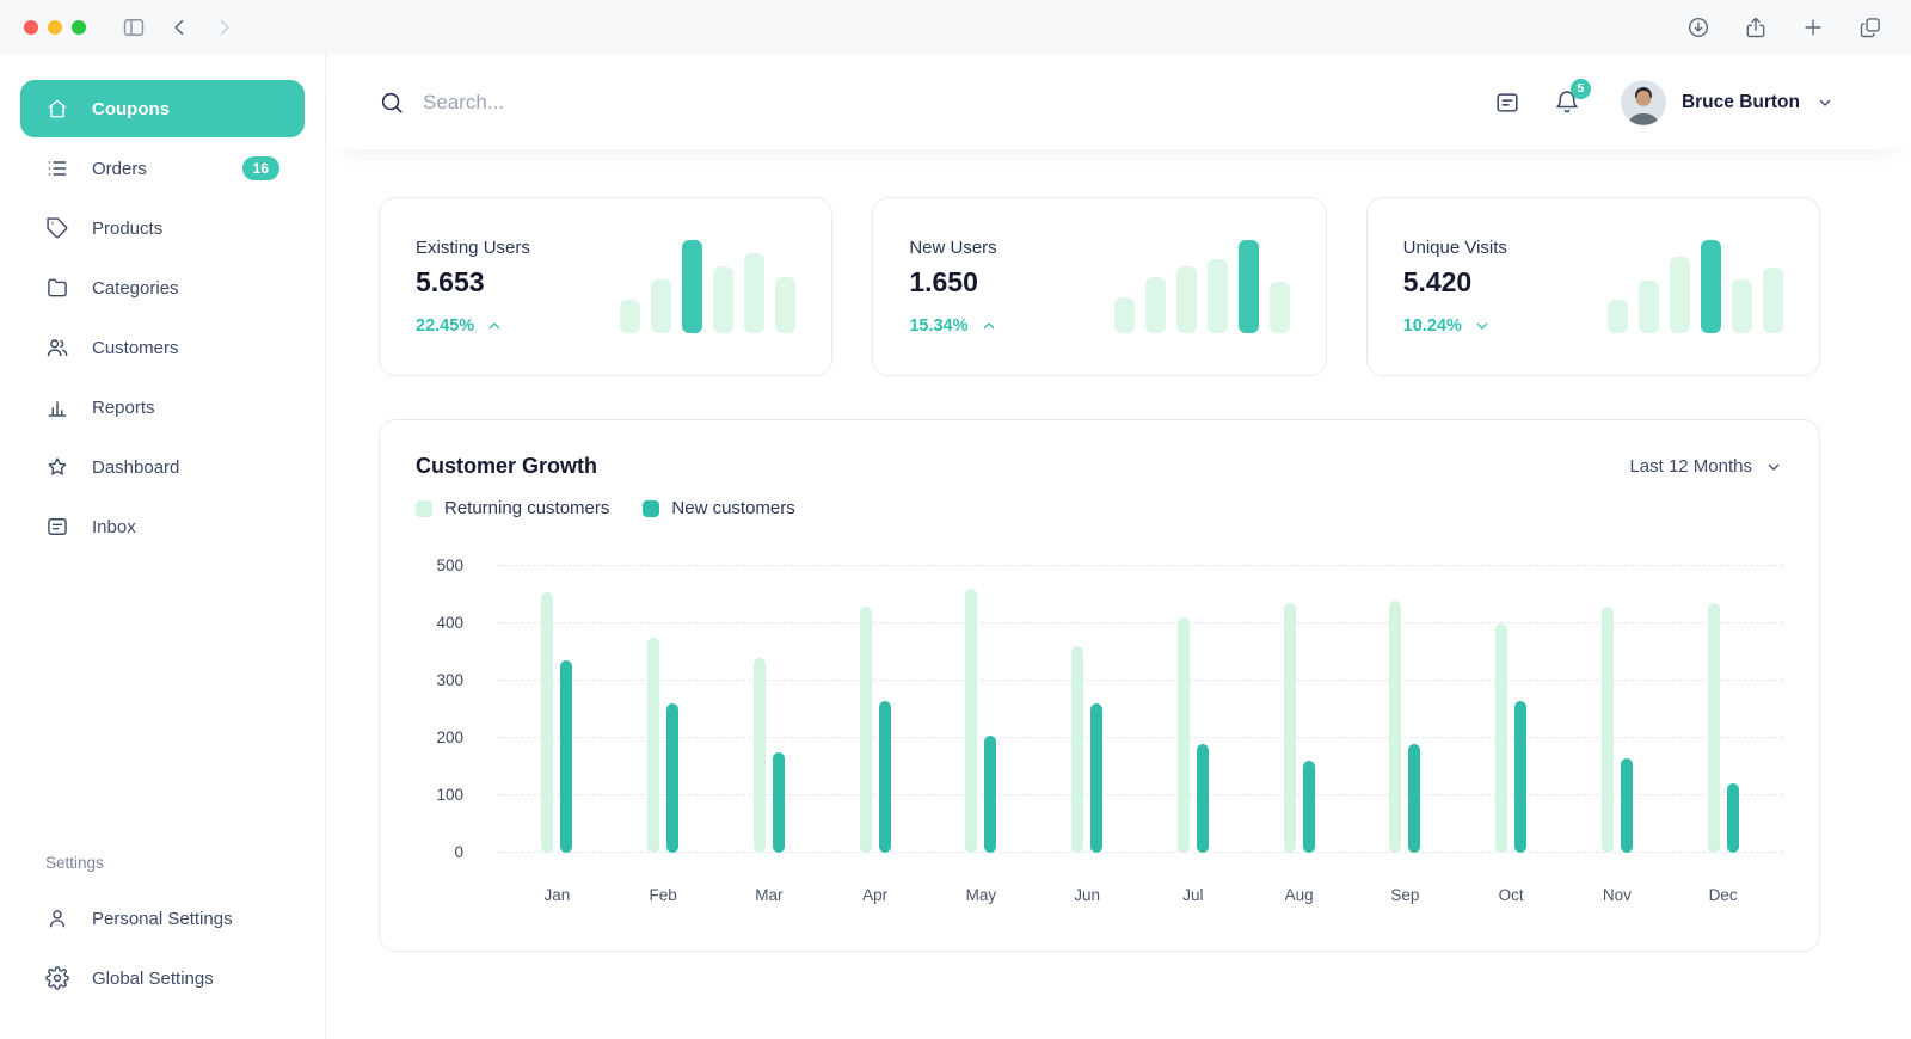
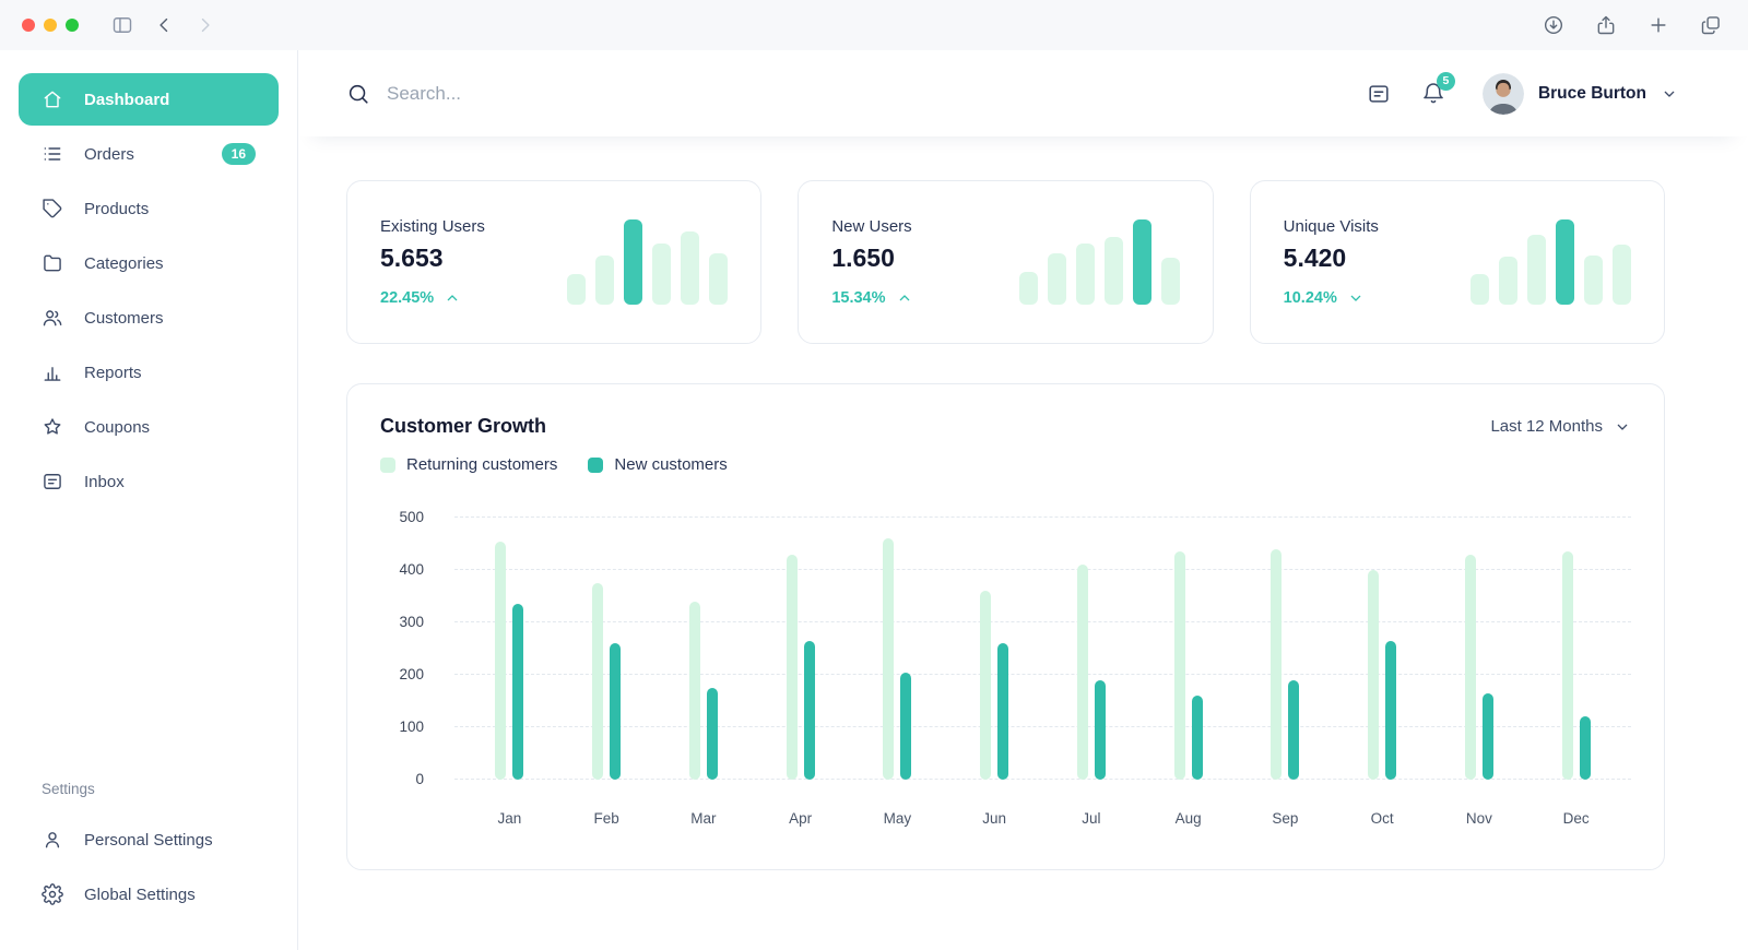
- Coupons
+ Dashboard
  Orders
  16
  Products
  Categories
  Customers
  Reports
- Dashboard
+ Coupons
  Inbox
  Settings
  Personal Settings
  Global Settings
  Search...
  5
  Bruce Burton
  Existing Users
  5.653
  22.45%
  New Users
  1.650
  15.34%
  Unique Visits
  5.420
  10.24%
  Customer Growth
  Last 12 Months
  Returning customers
  New customers
  0
  100
  200
  300
  400
  500
  Jan
  Feb
  Mar
  Apr
  May
  Jun
  Jul
  Aug
  Sep
  Oct
  Nov
  Dec
